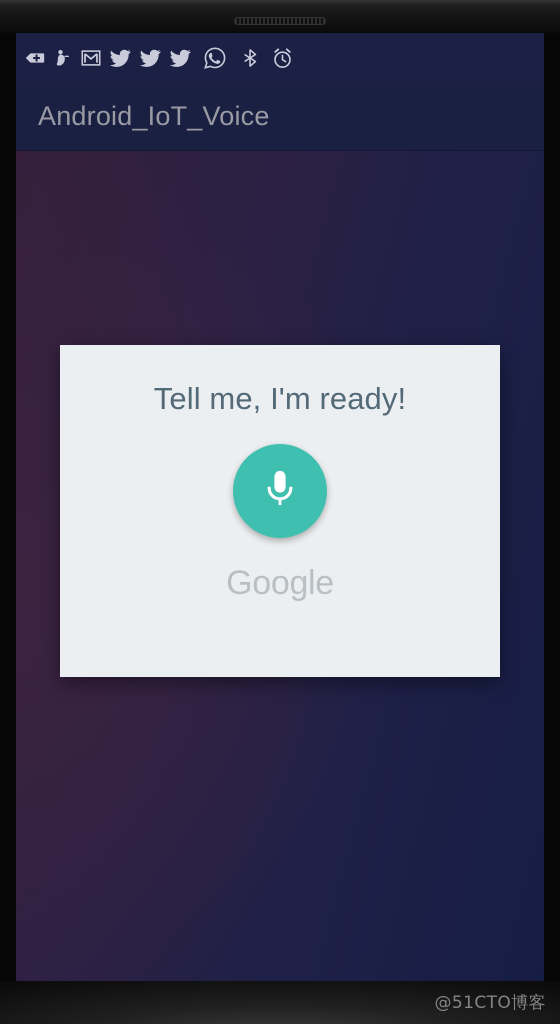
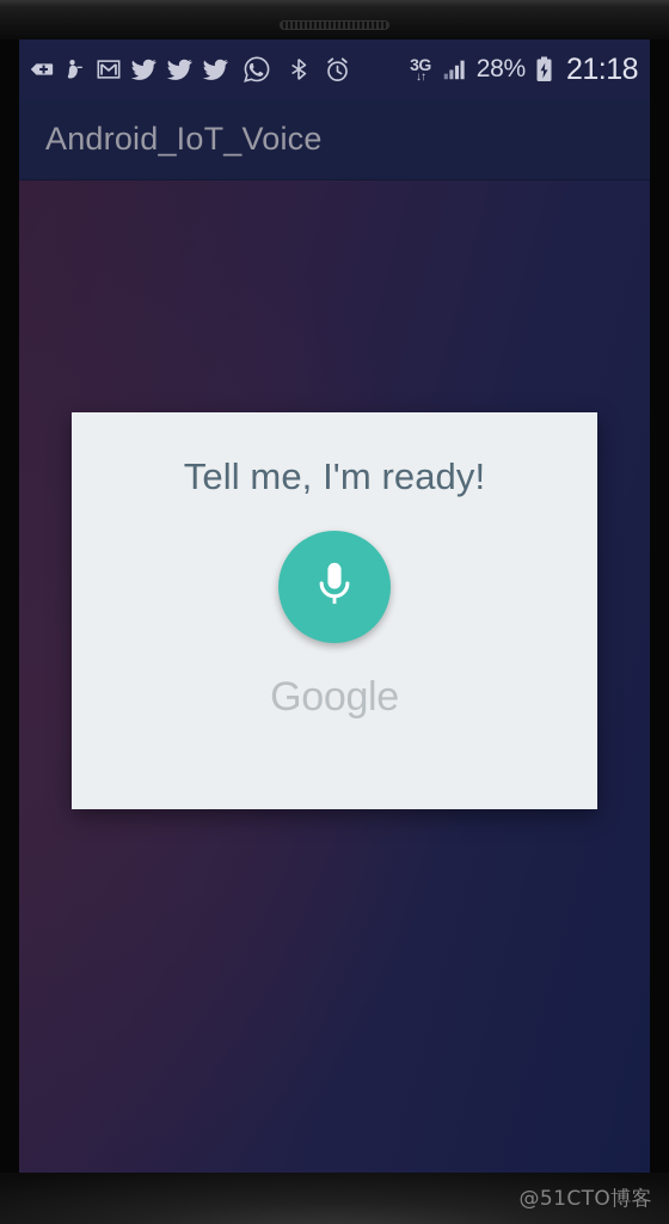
+ 3G
+ ↓↑
+ 28%
+ 21:18
  Android_IoT_Voice
  Tell me, I'm ready!
  Google
  @51CTO博客
